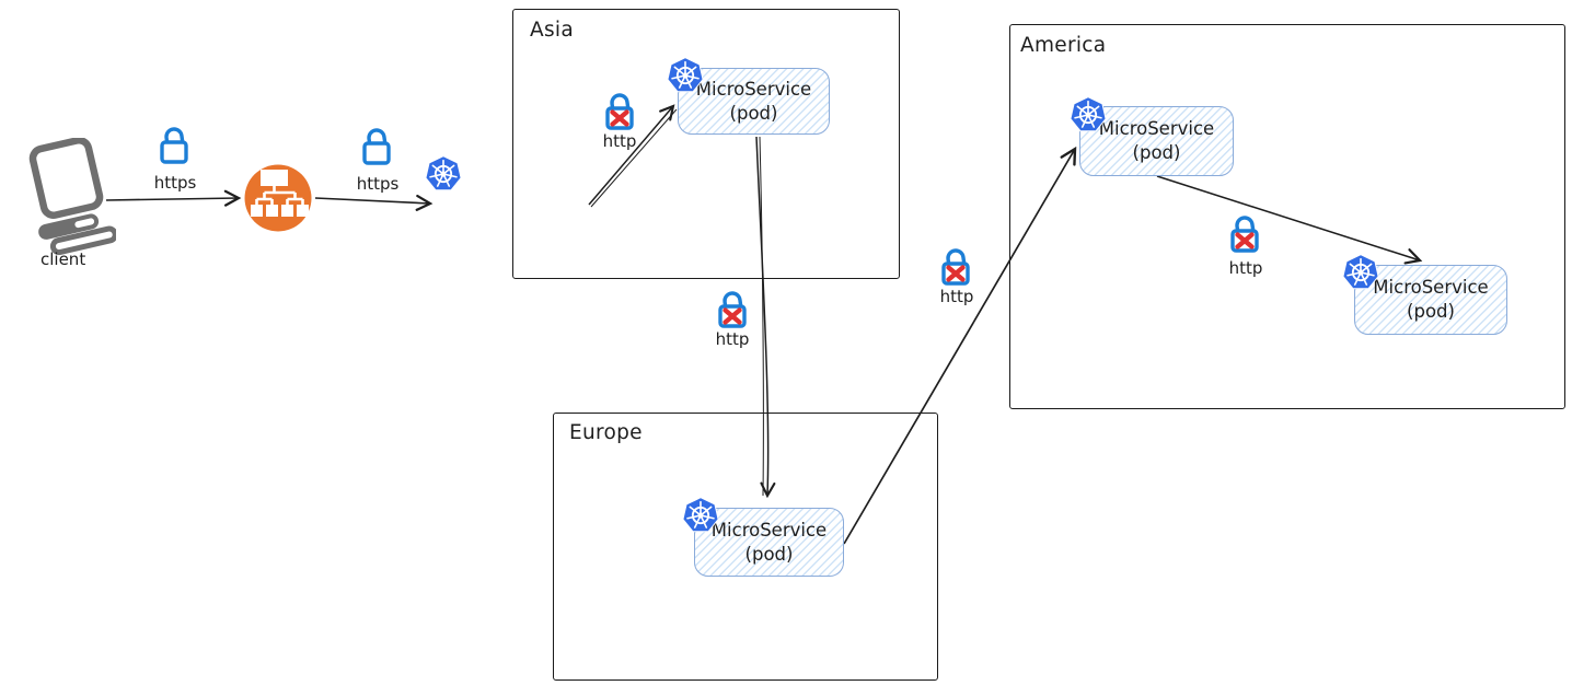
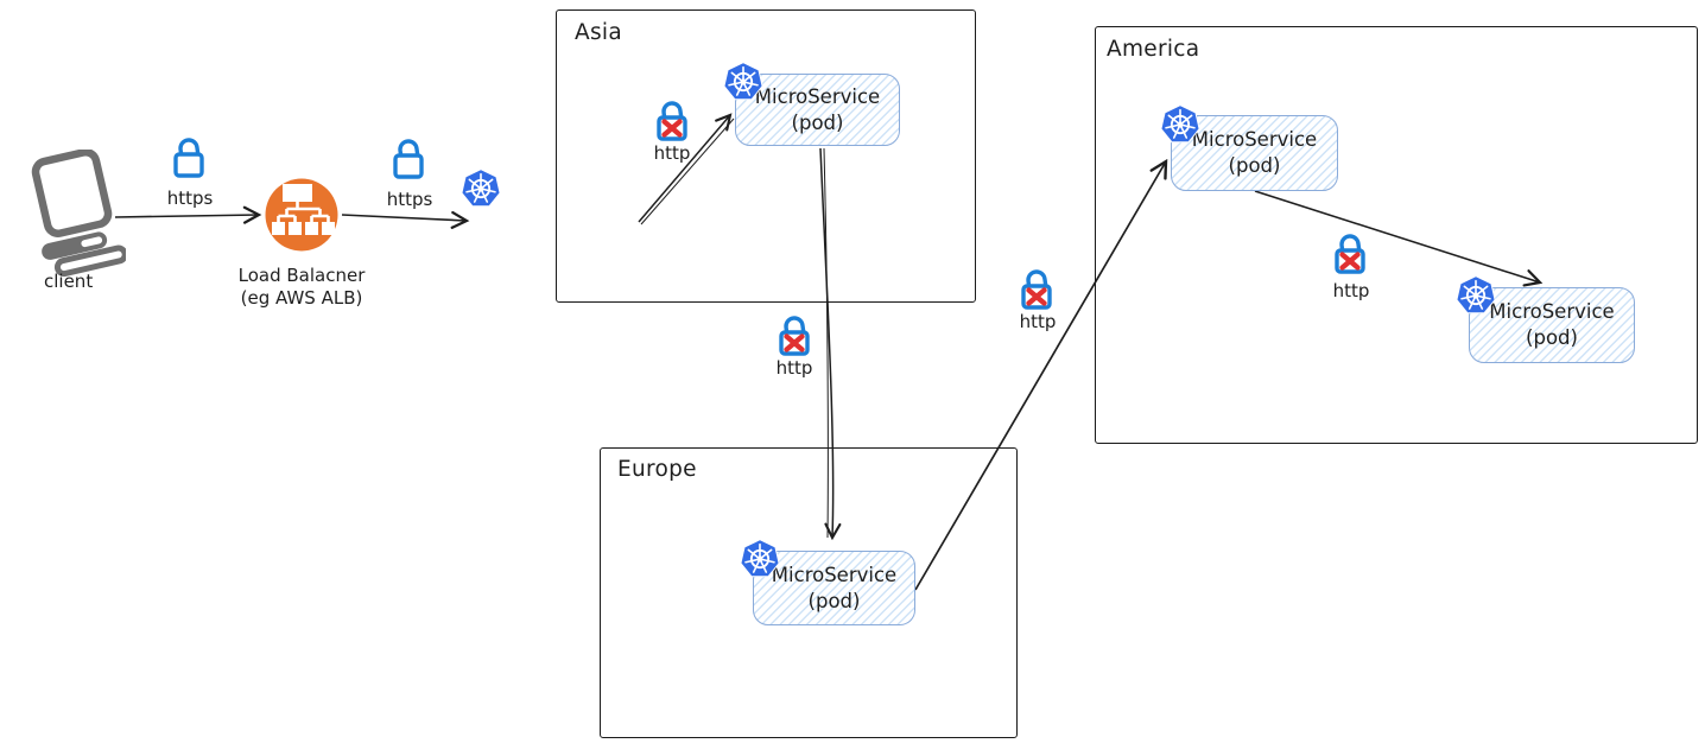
  Asia
  Europe
  America
  client
+ Load Balacner
+ (eg AWS ALB)
  https
  https
  http
  http
  http
  http
  MicroService
  (pod)
  MicroService
  (pod)
  MicroService
  (pod)
  MicroService
  (pod)
